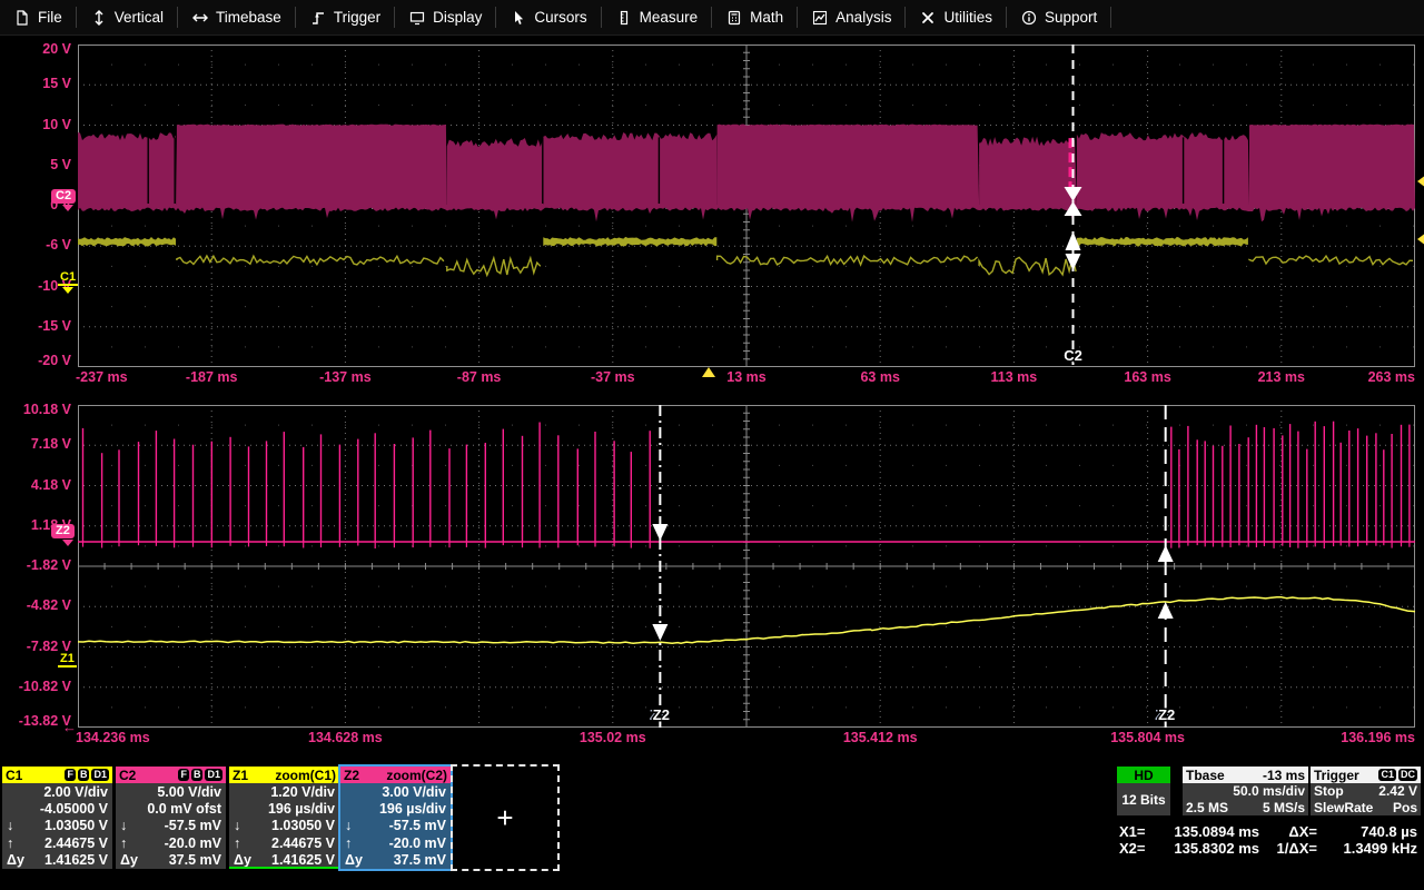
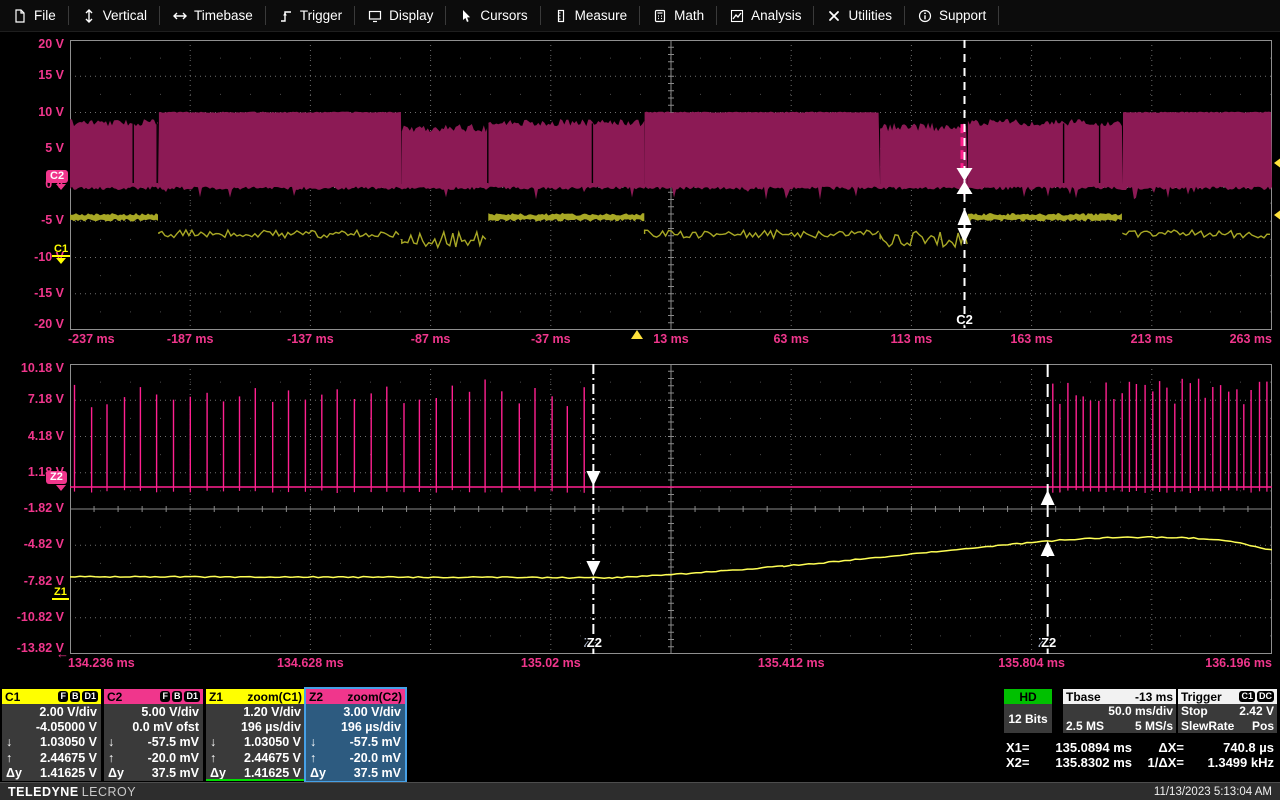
  File
  Vertical
  Timebase
  Trigger
  Display
  Cursors
  Measure
  Math
  Analysis
  Utilities
  Support
  C2
  Z1
  Z2
  Z1
  Z2
  20 V
  15 V
  10 V
  5 V
  0 V
- -6 V
+ -5 V
  -10 V
  -15 V
  -20 V
  -237 ms
  -187 ms
  -137 ms
  -87 ms
  -37 ms
  13 ms
  63 ms
  113 ms
  163 ms
  213 ms
  263 ms
  10.18 V
  7.18 V
  4.18 V
  -1.82 V
  -4.82 V
  -7.82 V
  -10.82 V
  -13.82 V
  134.236 ms
  134.628 ms
  135.02 ms
  135.412 ms
  135.804 ms
  136.196 ms
  C2
  C1
  Z2
  Z1
  ←
  C1
  F
  B
  D1
  2.00 V/div
  -4.05000 V
  ↓
  1.03050 V
  ↑
  2.44675 V
  Δy
  1.41625 V
  C2
  F
  B
  D1
  5.00 V/div
  0.0 mV ofst
  ↓
  -57.5 mV
  ↑
  -20.0 mV
  Δy
  37.5 mV
  Z1
  zoom(C1)
  1.20 V/div
  196 µs/div
  ↓
  1.03050 V
  ↑
  2.44675 V
  Δy
  1.41625 V
  Z2
  zoom(C2)
  3.00 V/div
  196 µs/div
  ↓
  -57.5 mV
  ↑
  -20.0 mV
  Δy
  37.5 mV
- +
  HD
  12 Bits
  Tbase
  -13 ms
  50.0 ms/div
  2.5 MS
  5 MS/s
  Trigger
  C1
  DC
  Stop
  2.42 V
  SlewRate
  Pos
  X1=
  135.0894 ms
  ΔX=
  740.8 µs
  X2=
  135.8302 ms
  1/ΔX=
  1.3499 kHz
+ TELEDYNE LECROY
+ 11/13/2023 5:13:04 AM
